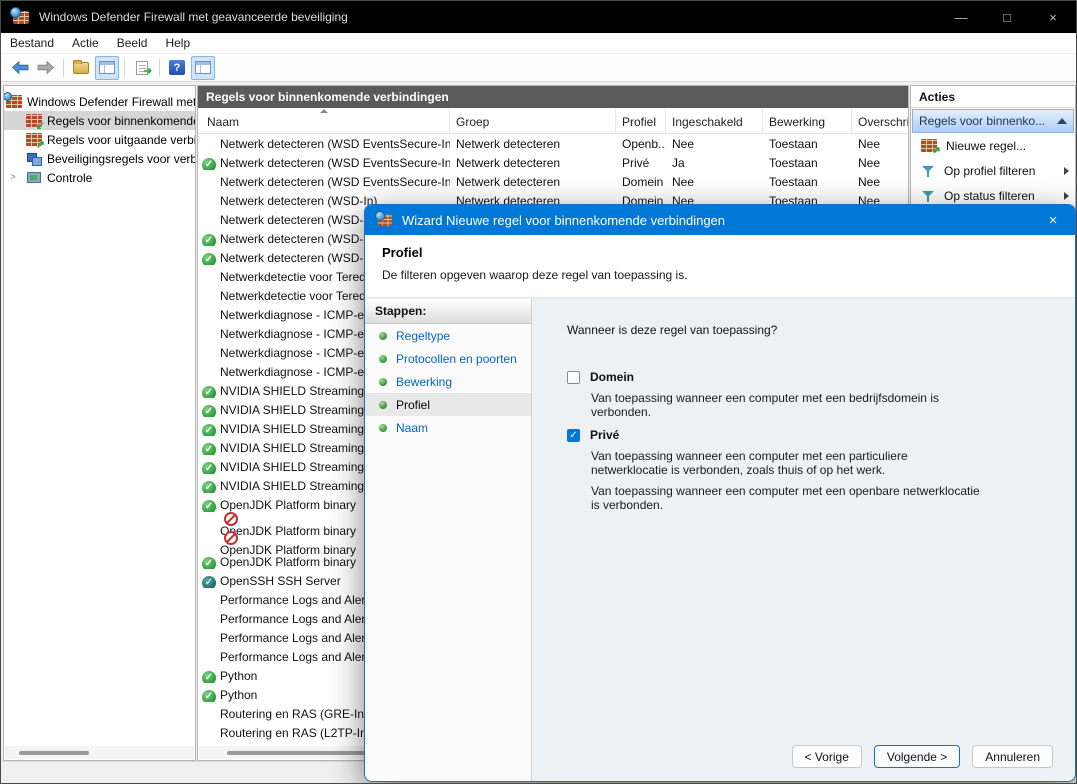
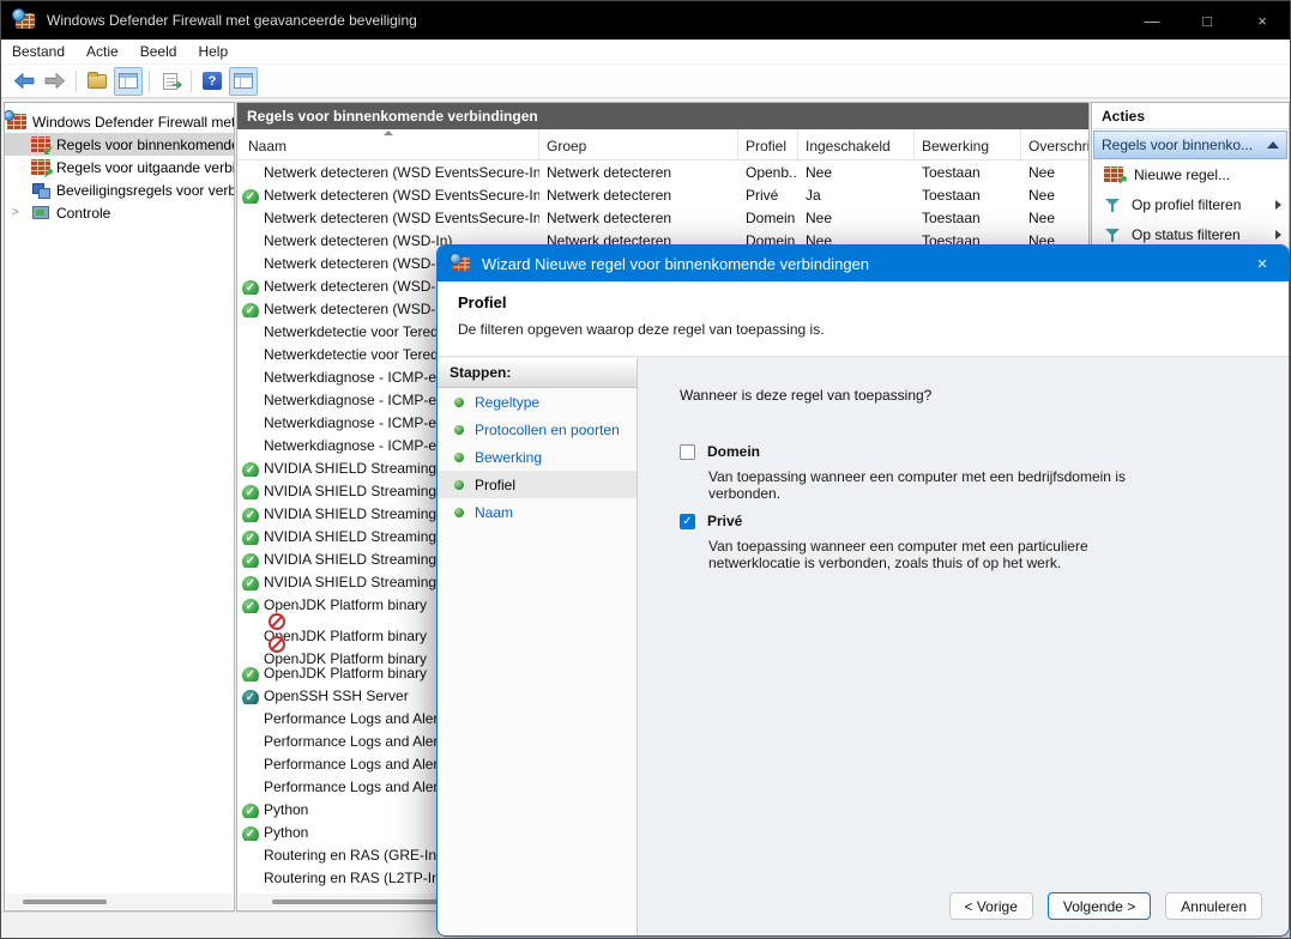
  Windows Defender Firewall met geavanceerde beveiliging
  —
  □
  ×
  Bestand
  Actie
  Beeld
  Help
  ?
  ↙
  ↗
  Regels voor uitgaande verb
  Beveiligingsregels voor verb
  >
  Controle
  Regels voor binnenkomende verbindingen
  Naam
  Groep
  Profiel
  Ingeschakeld
  Bewerking
  Netwerk detecteren (WSD EventsSecure-In
  Netwerk detecteren
  Openb..
  Nee
  Toestaan
  Nee
  Netwerk detecteren (WSD EventsSecure-In
  Netwerk detecteren
  Privé
  Ja
  Toestaan
  Nee
  Netwerk detecteren (WSD EventsSecure-In
  Netwerk detecteren
  Domein
  Nee
  Toestaan
  Nee
  Netwerk detecteren (WSD-In)
  Netwerk detecteren
  Domein
  Nee
  Toestaan
  Nee
  Netwerk detecteren (WSD-
  Netwerk detecteren (WSD-
  Netwerk detecteren (WSD-
  Netwerkdetectie voor Tered
  Netwerkdetectie voor Tered
  Netwerkdiagnose - ICMP-e
  Netwerkdiagnose - ICMP-e
  Netwerkdiagnose - ICMP-e
  Netwerkdiagnose - ICMP-e
  NVIDIA SHIELD Streaming
  NVIDIA SHIELD Streaming
  NVIDIA SHIELD Streaming
  NVIDIA SHIELD Streaming
  NVIDIA SHIELD Streaming
  NVIDIA SHIELD Streaming
  OpenJDK Platform binary
  OenJDK Platform binary
  OpenJDK Platform binary
  OpenJDK Platform binary
  OpenSSH SSH Server
  Performance Logs and Ale
  Performance Logs and Ale
  Performance Logs and Ale
  Performance Logs and Ale
  Python
  Python
  Routering en RAS (GRE-In
  Routering en RAS (L2TP-I
  Acties
  Regels voor binnenko...
  Nieuwe regel...
  Op profiel filteren
  Op status filteren
  Wizard Nieuwe regel voor binnenkomende verbindingen
  ×
  Profiel
  De filteren opgeven waarop deze regel van toepassing is.
  Stappen:
  Regeltype
  Protocollen en poorten
  Bewerking
  Profiel
  Naam
  Wanneer is deze regel van toepassing?
  Domein
  Van toepassing wanneer een computer met een bedrijfsdomein is verbonden.
  Privé
  Van toepassing wanneer een computer met een particuliere netwerklocatie is verbonden, zoals thuis of op het werk.
- Van toepassing wanneer een computer met een openbare netwerklocatie is verbonden.
  < Vorige
  Volgende >
  Annuleren
